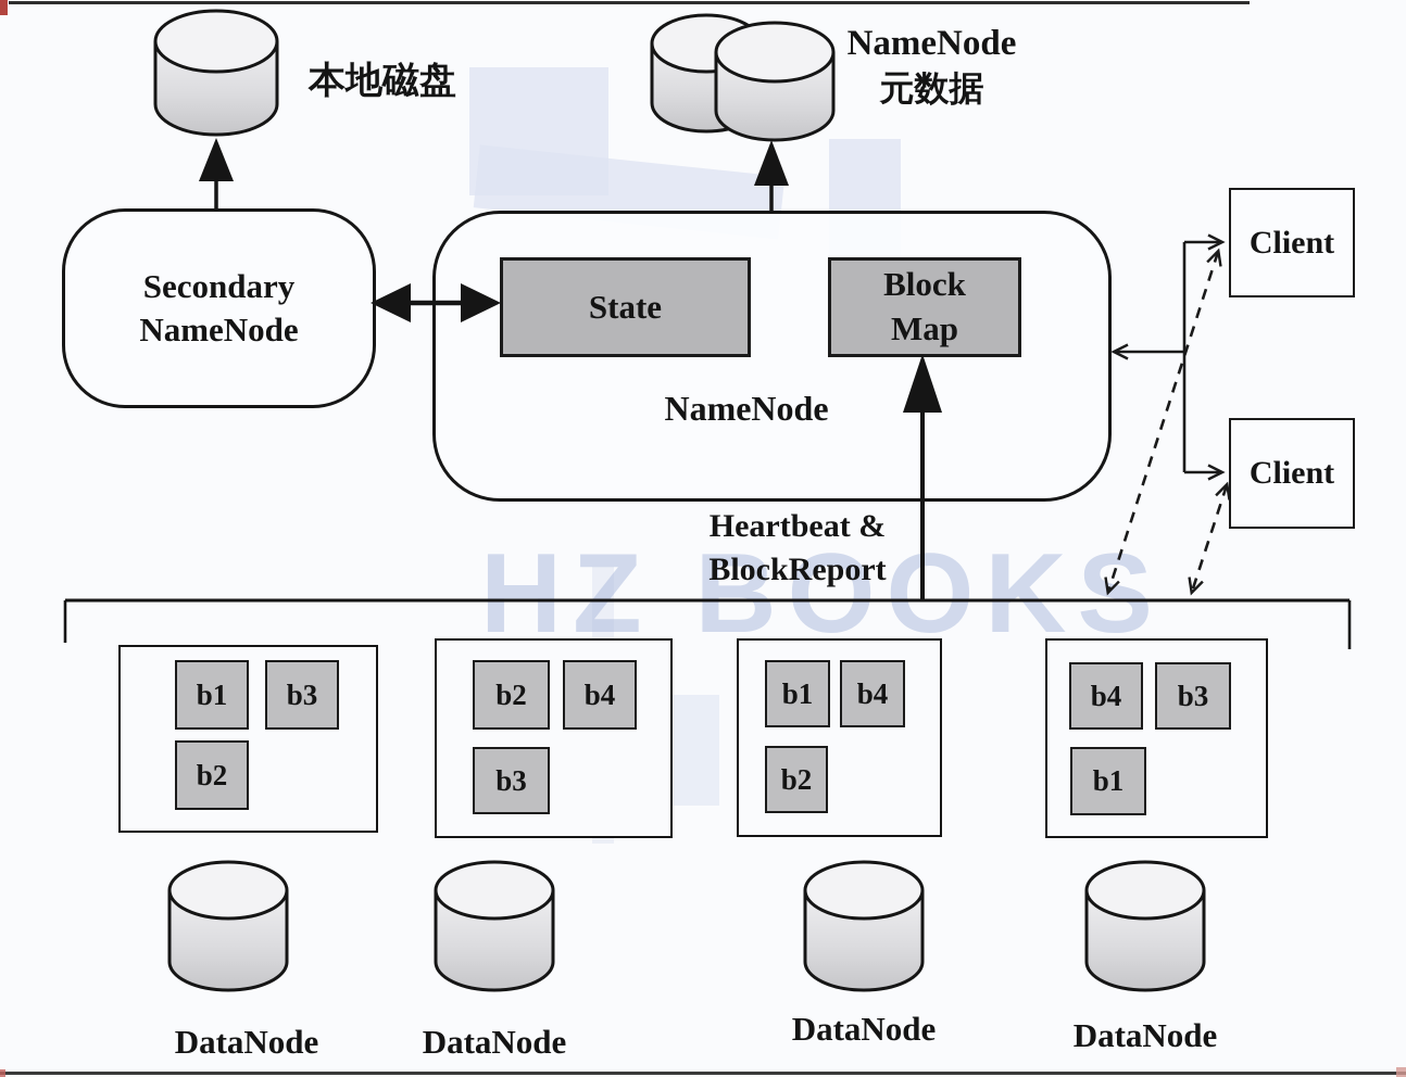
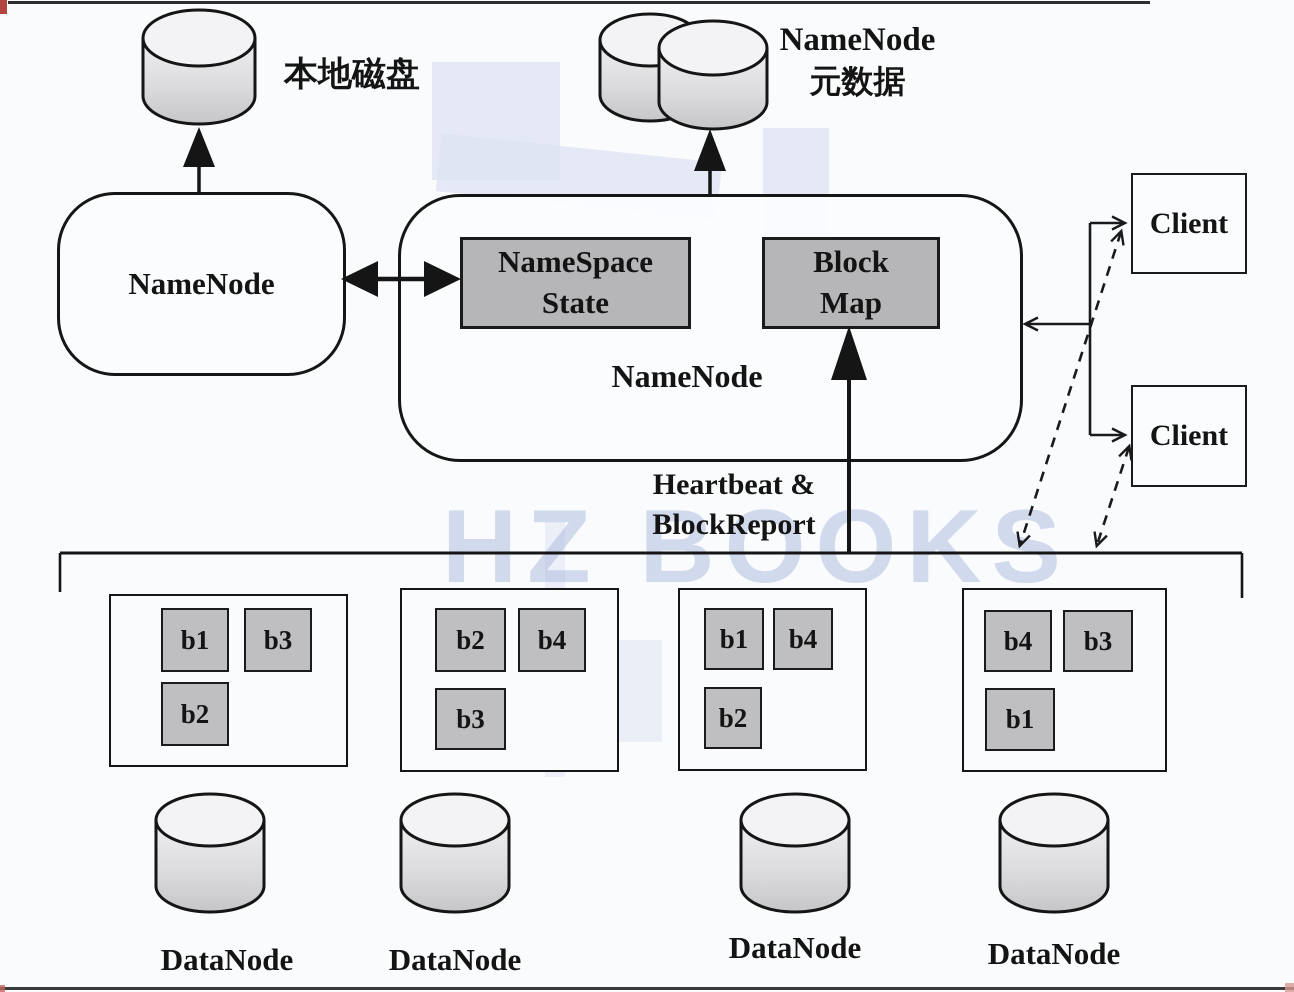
  HZ BOOKS
- Secondary
  NameNode
+ NameSpace
  State
  Block
  Map
  NameNode
  Client
  Client
  本地磁盘
  NameNode
  元数据
  Heartbeat &
  BlockReport
  b1
  b3
  b2
  b2
  b4
  b3
  b1
  b4
  b2
  b4
  b3
  b1
  DataNode
  DataNode
  DataNode
  DataNode
